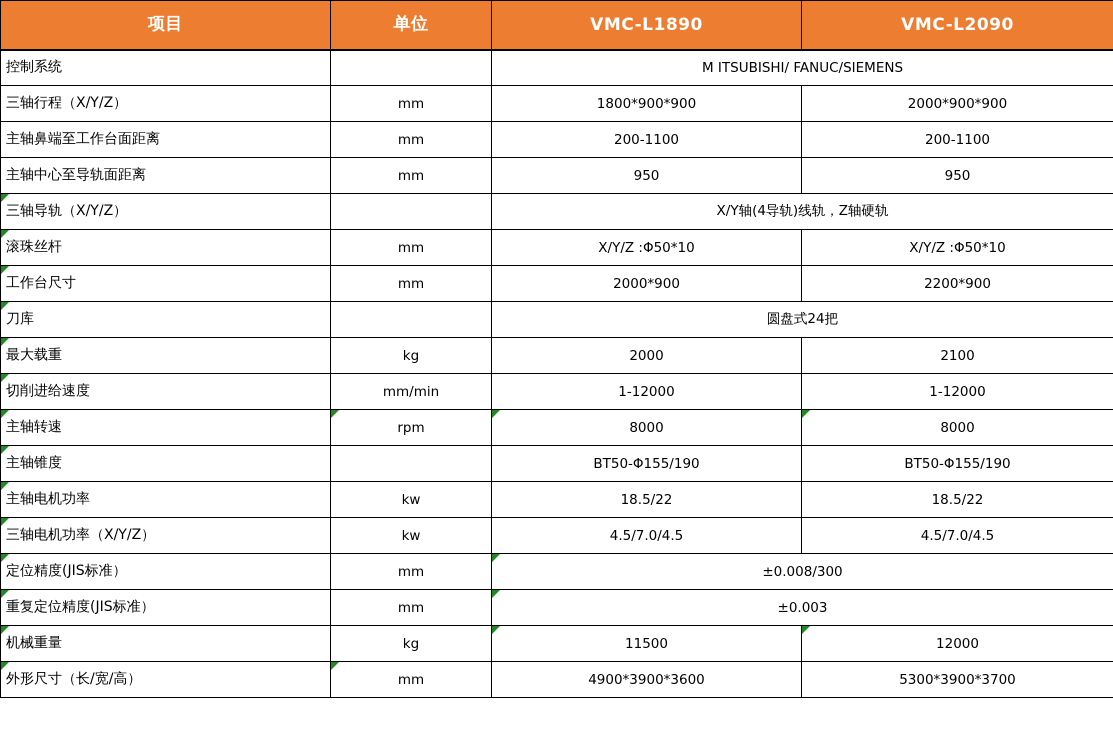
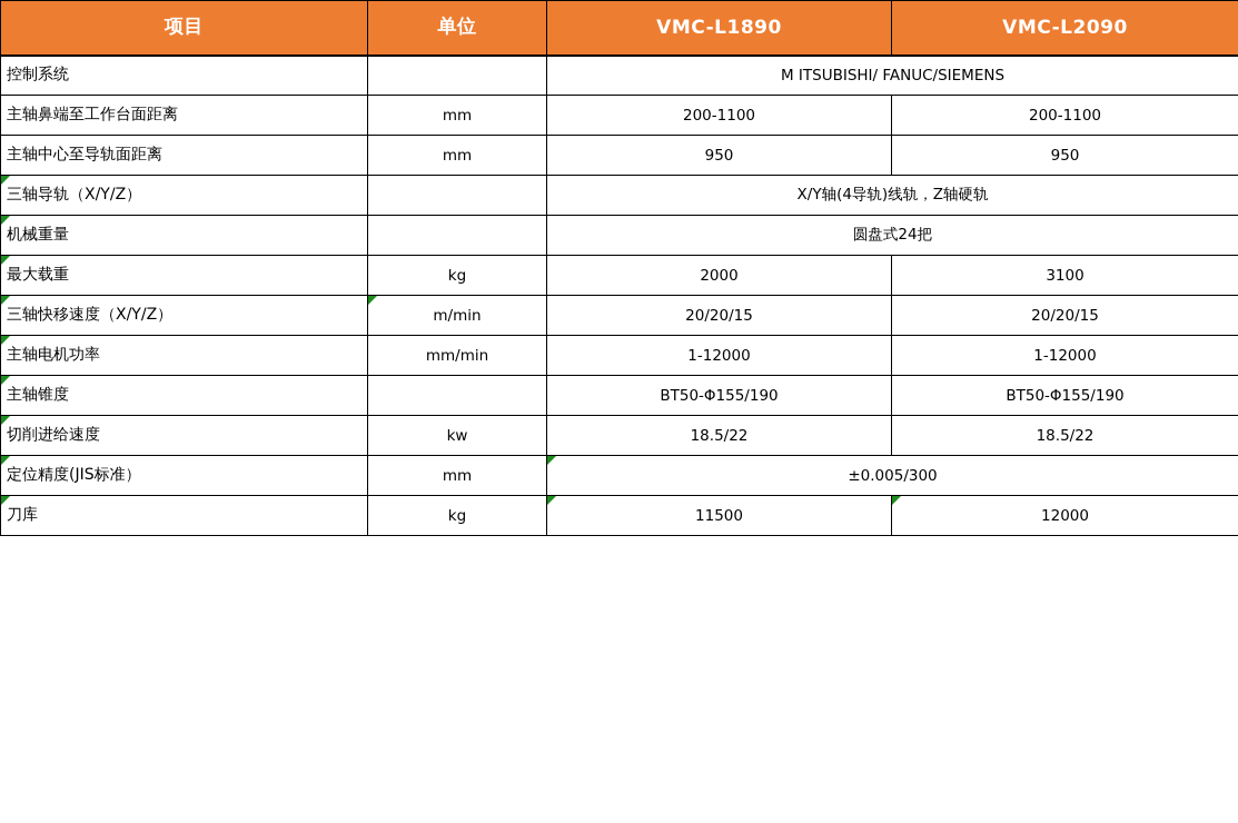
  项目	单位	VMC-L1890	VMC-L2090
  控制系统		M ITSUBISHI/ FANUC/SIEMENS
- 三轴行程（X/Y/Z）	mm	1800*900*900	2000*900*900
  主轴鼻端至工作台面距离	mm	200-1100	200-1100
  主轴中心至导轨面距离	mm	950	950
  三轴导轨（X/Y/Z）		X/Y轴(4导轨)线轨，Z轴硬轨
- 滚珠丝杆	mm	X/Y/Z :Φ50*10	X/Y/Z :Φ50*10
- 工作台尺寸	mm	2000*900	2200*900
- 刀库		圆盘式24把
+ 机械重量		圆盘式24把
- 最大载重	kg	2000	2100
+ 最大载重	kg	2000	3100
+ 三轴快移速度（X/Y/Z）	m/min	20/20/15	20/20/15
- 切削进给速度	mm/min	1-12000	1-12000
+ 主轴电机功率	mm/min	1-12000	1-12000
- 主轴转速	rpm	8000	8000
  主轴锥度		BT50-Φ155/190	BT50-Φ155/190
- 主轴电机功率	kw	18.5/22	18.5/22
+ 切削进给速度	kw	18.5/22	18.5/22
- 三轴电机功率（X/Y/Z）	kw	4.5/7.0/4.5	4.5/7.0/4.5
- 定位精度(JIS标准）	mm	±0.008/300
+ 定位精度(JIS标准）	mm	±0.005/300
- 重复定位精度(JIS标准）	mm	±0.003
- 机械重量	kg	11500	12000
+ 刀库	kg	11500	12000
- 外形尺寸（长/宽/高）	mm	4900*3900*3600	5300*3900*3700
